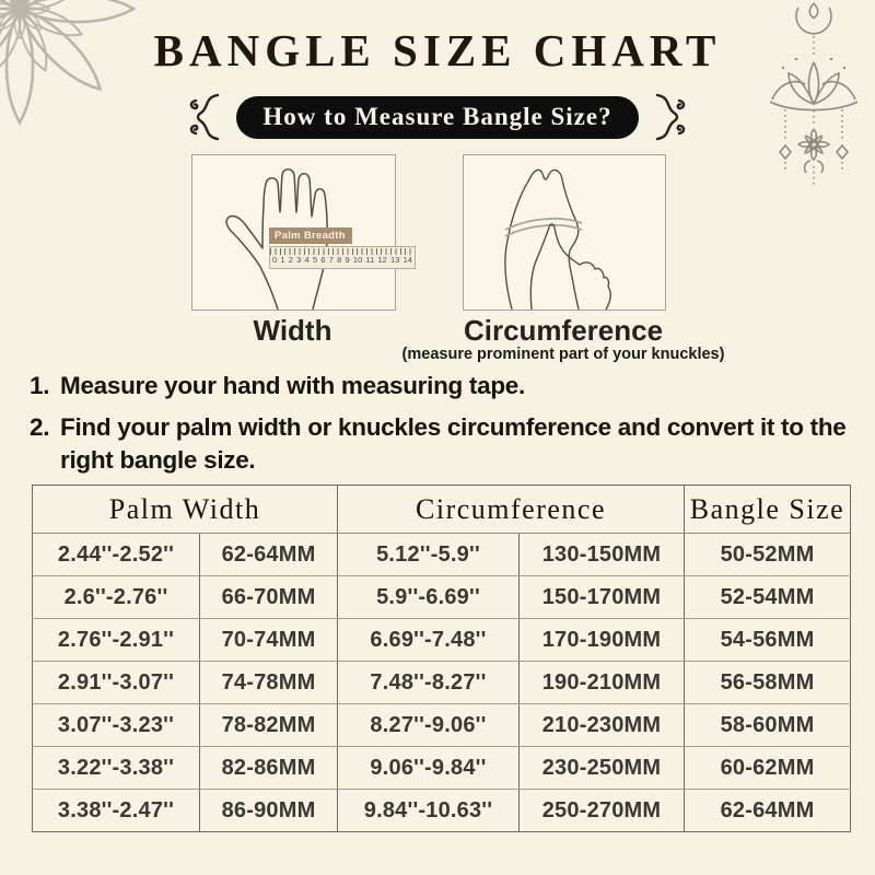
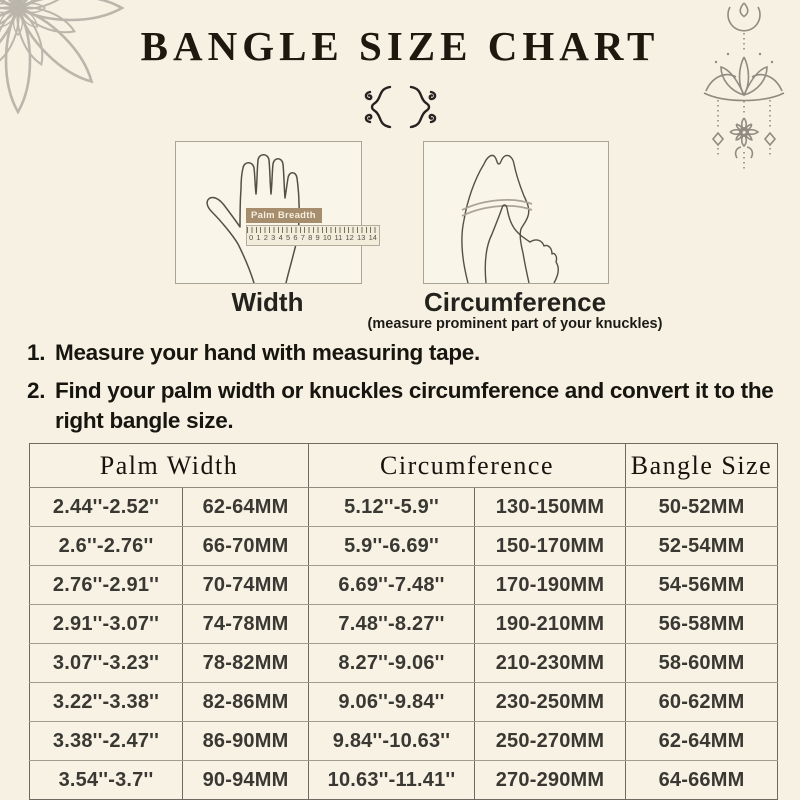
  BANGLE SIZE CHART
- How to Measure Bangle Size?
  Palm Breadth
  0
  1
  2
  3
  4
  5
  6
  7
  8
  9
  10
  11
  12
  13
  14
  Width
  Circumference
  (measure prominent part of your knuckles)
  1.
  Measure your hand with measuring tape.
  2.
  Find your palm width or knuckles circumference and convert it to the
  right bangle size.
  Palm Width	Circumference	Bangle Size
  2.44''-2.52''	62-64MM	5.12''-5.9''	130-150MM	50-52MM
  2.6''-2.76''	66-70MM	5.9''-6.69''	150-170MM	52-54MM
  2.76''-2.91''	70-74MM	6.69''-7.48''	170-190MM	54-56MM
  2.91''-3.07''	74-78MM	7.48''-8.27''	190-210MM	56-58MM
  3.07''-3.23''	78-82MM	8.27''-9.06''	210-230MM	58-60MM
  3.22''-3.38''	82-86MM	9.06''-9.84''	230-250MM	60-62MM
  3.38''-2.47''	86-90MM	9.84''-10.63''	250-270MM	62-64MM
+ 3.54''-3.7''	90-94MM	10.63''-11.41''	270-290MM	64-66MM
